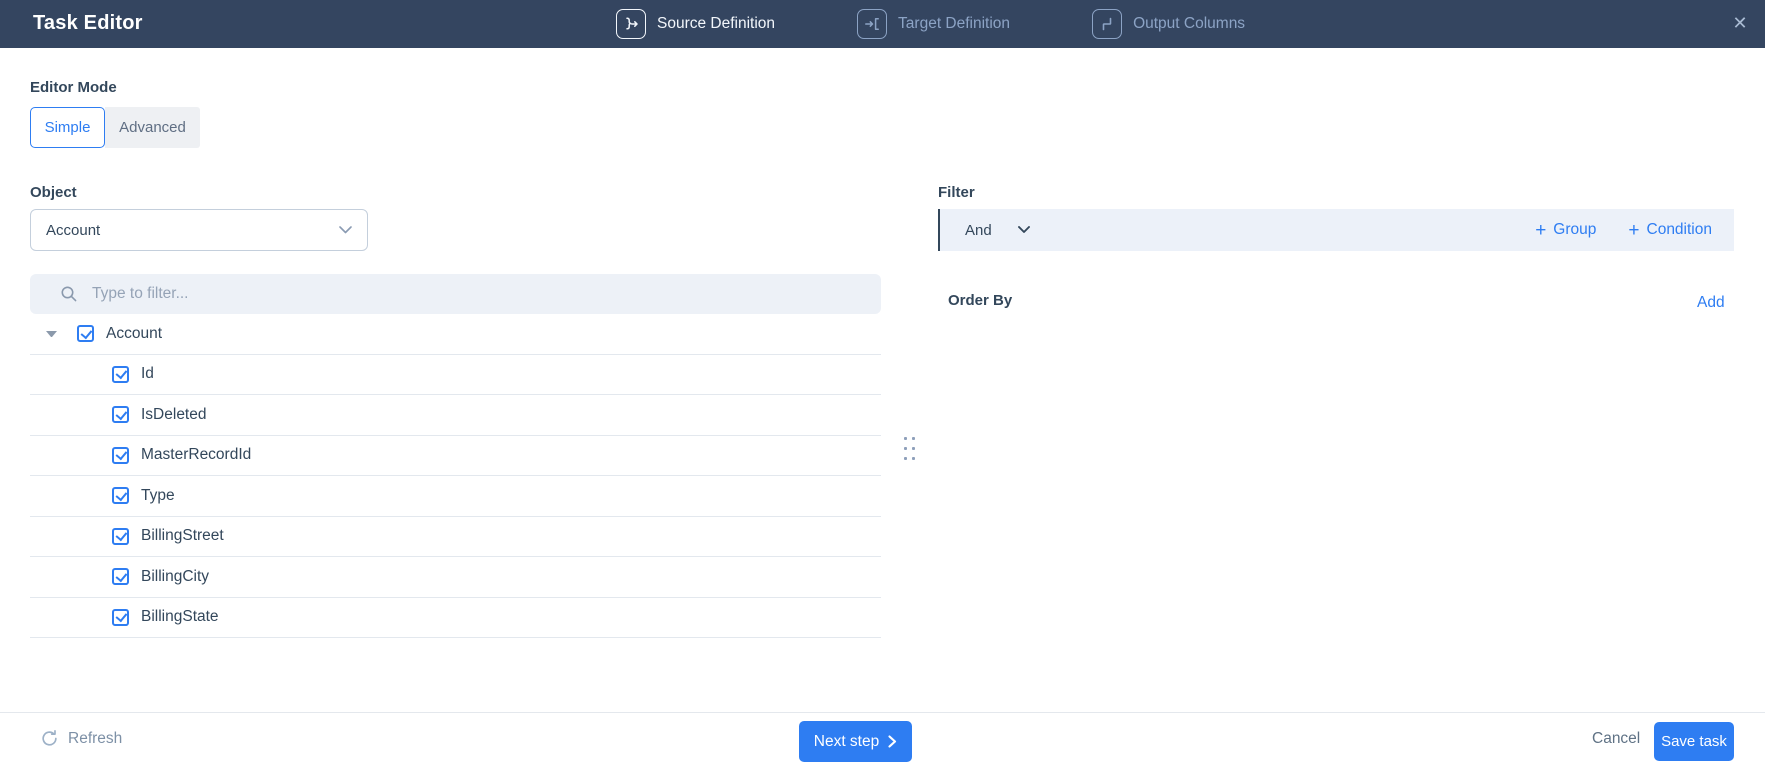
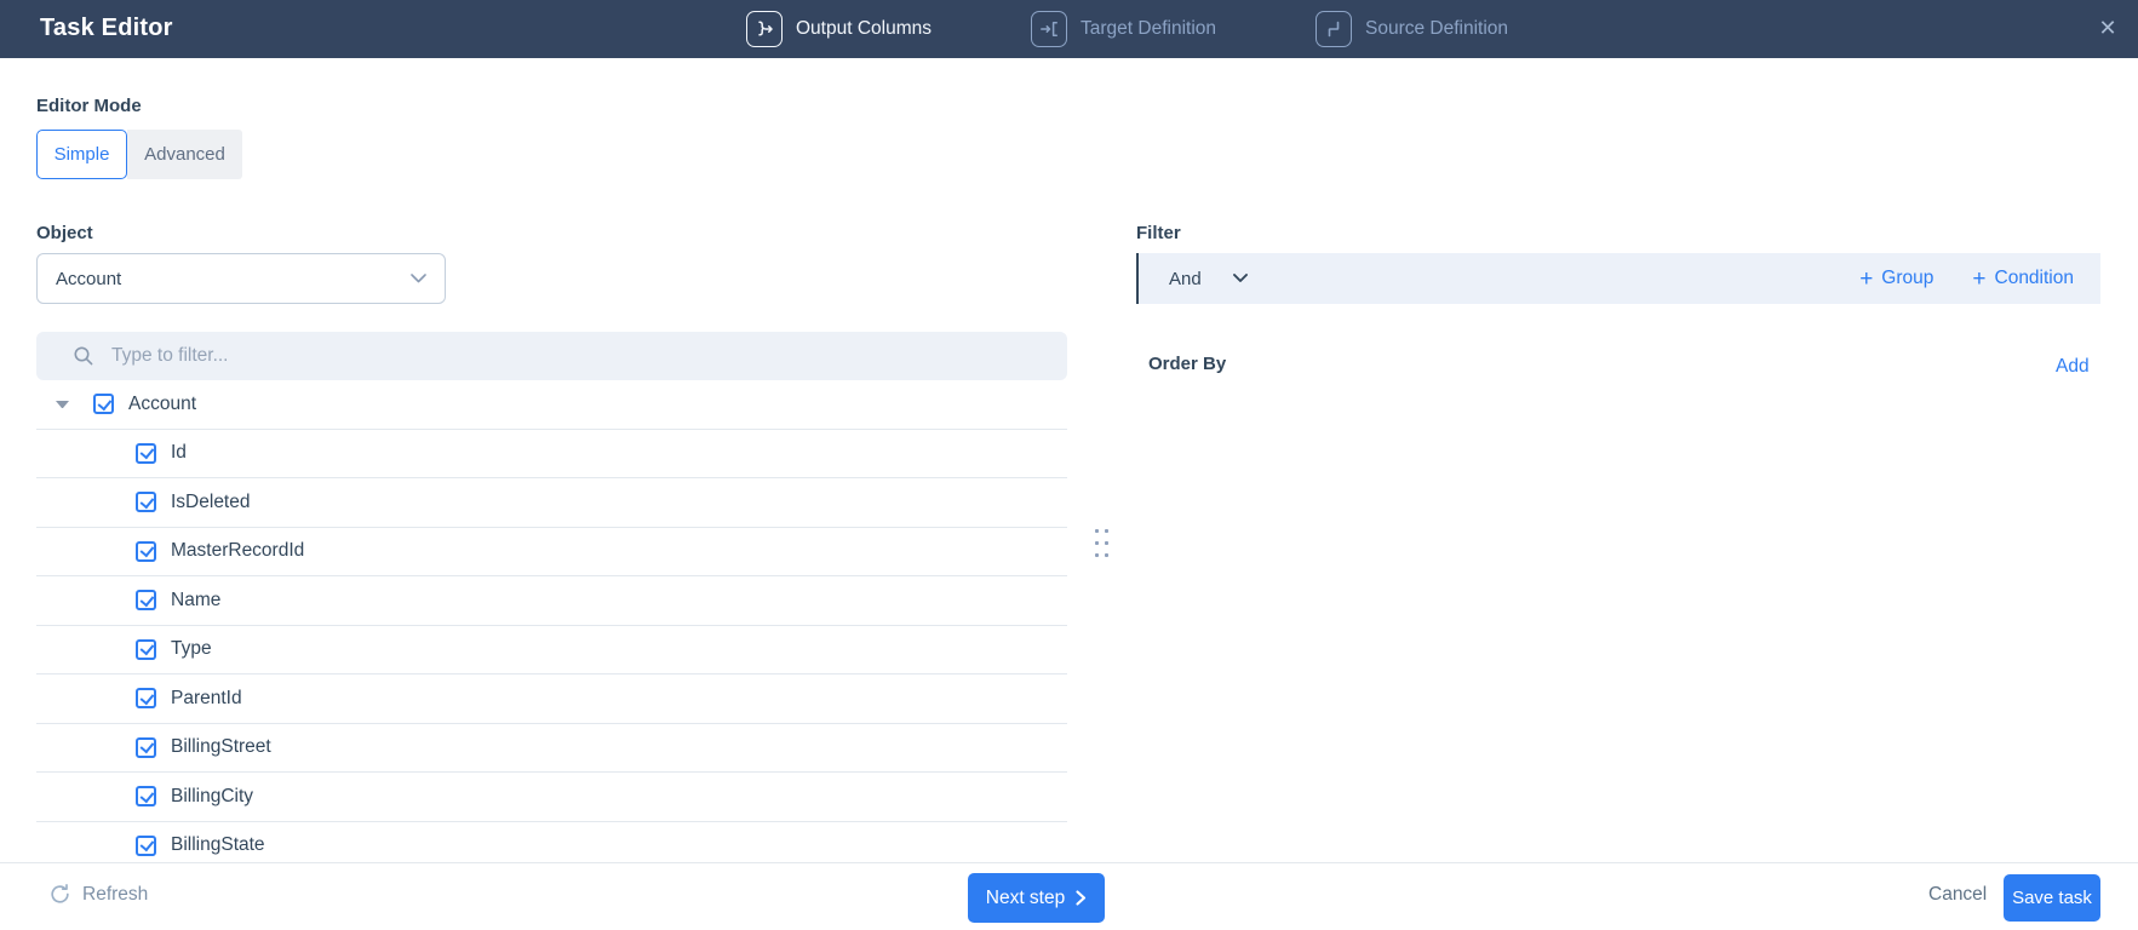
  Task Editor
- Source Definition
+ Output Columns
  Target Definition
- Output Columns
+ Source Definition
  ✕
  Editor Mode
  Simple
  Advanced
  Object
  Account
  Type to filter...
  Account
  Id
  IsDeleted
  MasterRecordId
+ Name
  Type
+ ParentId
  BillingStreet
  BillingCity
  BillingState
  Filter
  And
  +
  Group
  +
  Condition
  Order By
  Add
  Refresh
  Next step
  Cancel
  Save task
